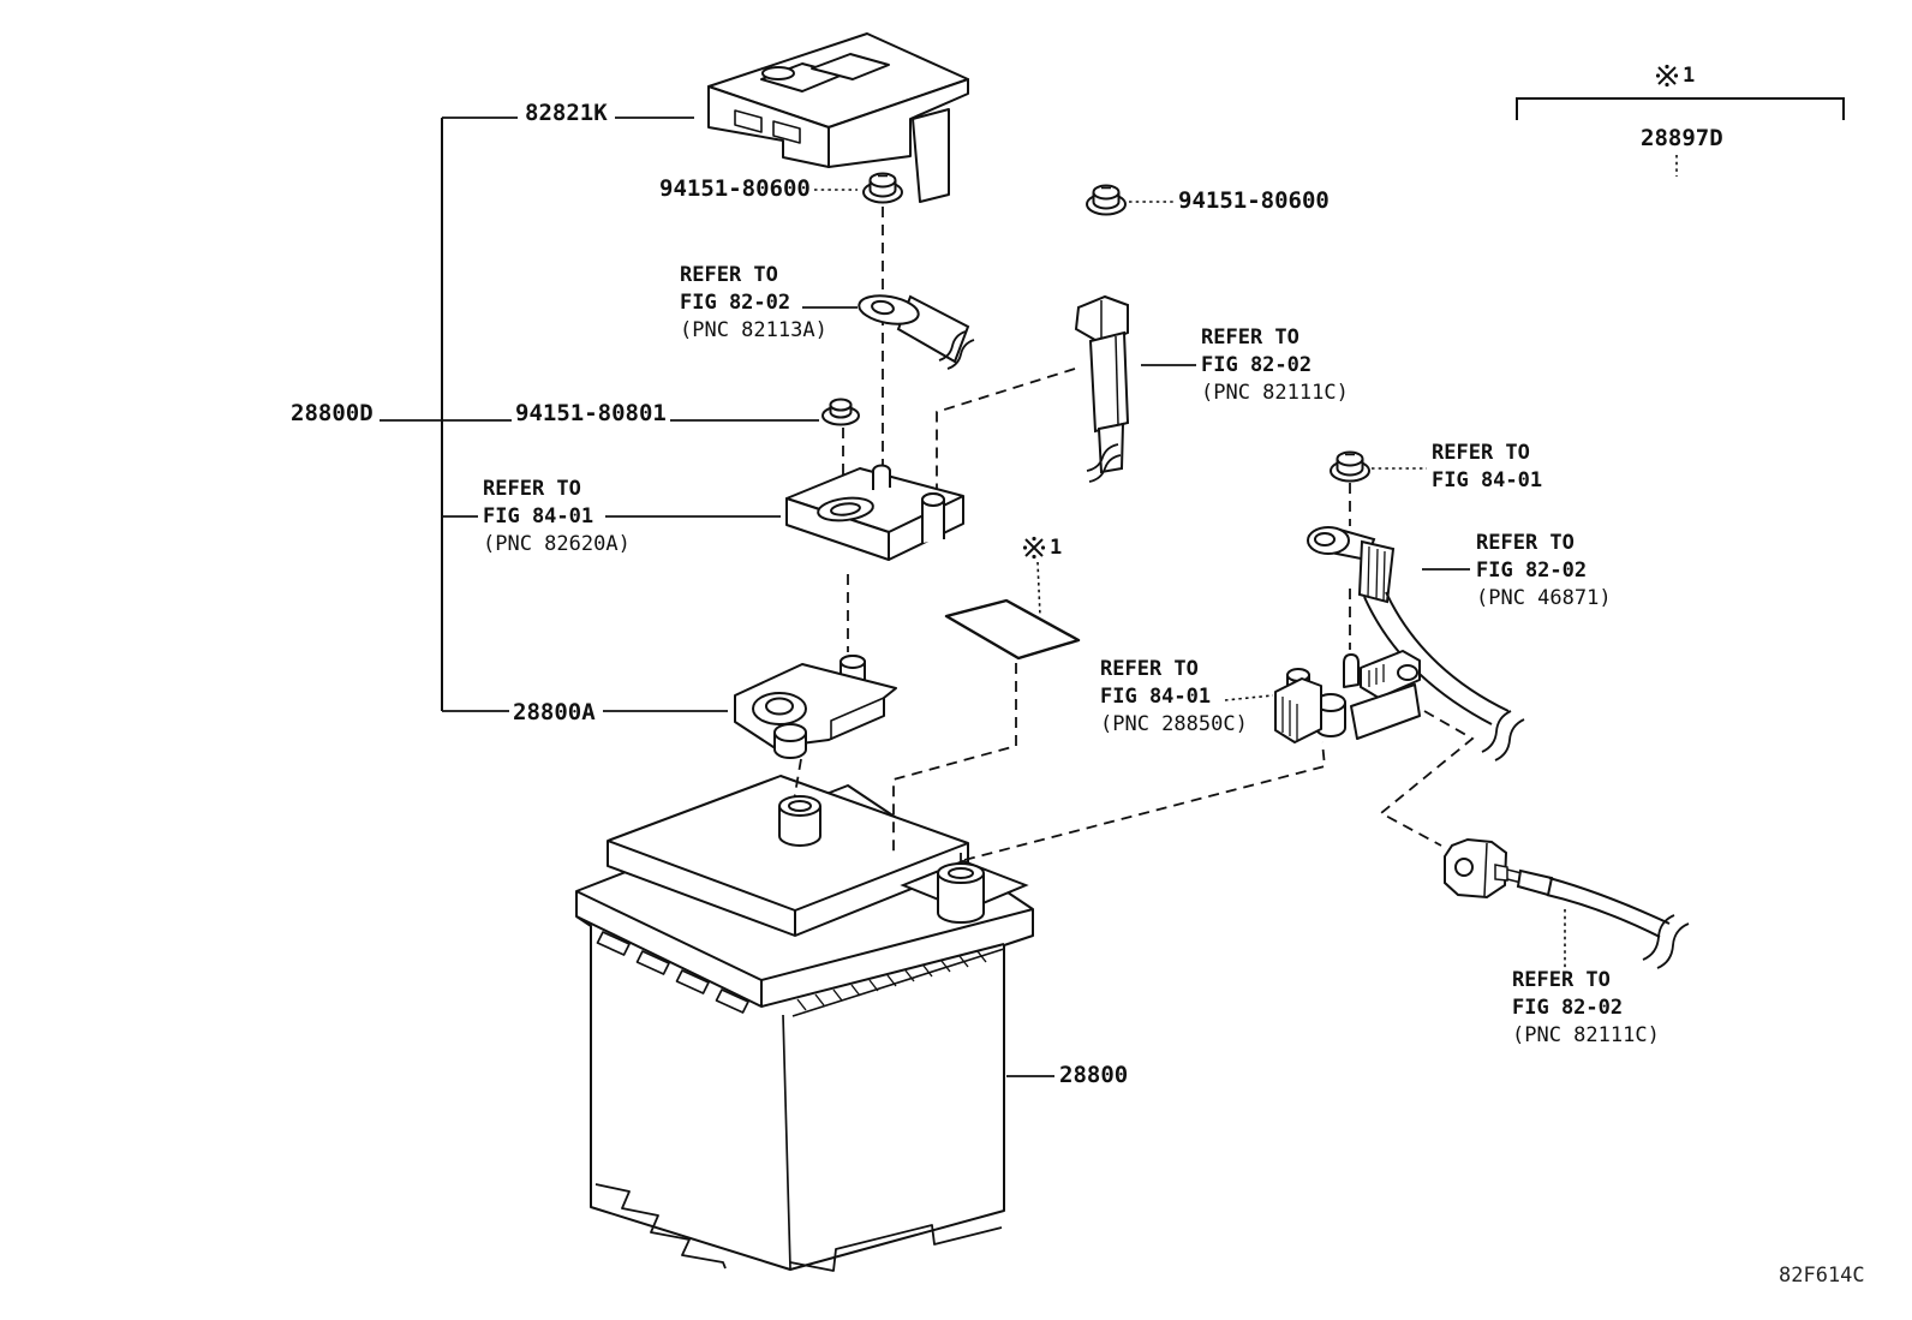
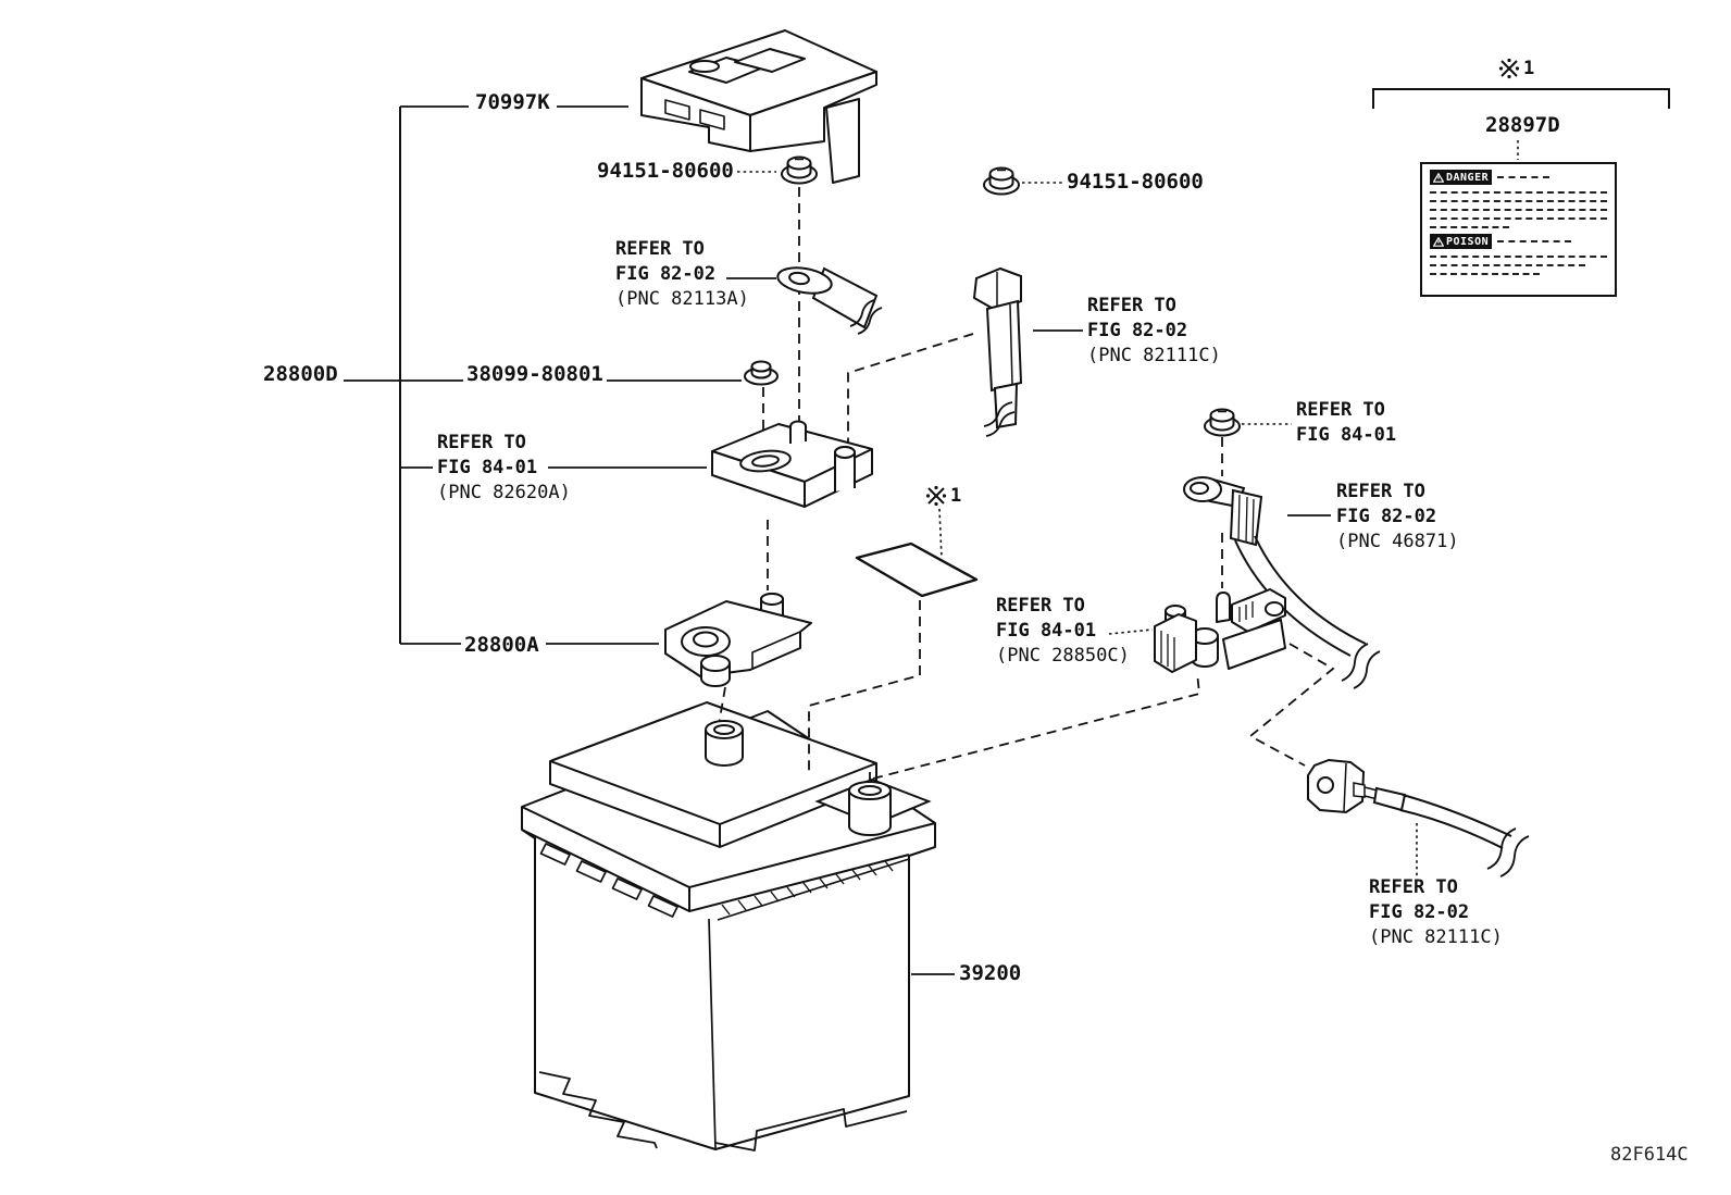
- 82821K
+ 70997K
  94151-80600
  94151-80600
  28800D
- 94151-80801
+ 38099-80801
  28800A
- 28800
+ 39200
  28897D
  82F614C
  REFER TO
  FIG 82-02
  (PNC 82113A)
  REFER TO
  FIG 82-02
  (PNC 82111C)
  REFER TO
  FIG 84-01
  (PNC 82620A)
  REFER TO
  FIG 84-01
  REFER TO
  FIG 82-02
  (PNC 46871)
  REFER TO
  FIG 84-01
  (PNC 28850C)
  REFER TO
  FIG 82-02
  (PNC 82111C)
  1
  1
+ DANGER
+ POISON
